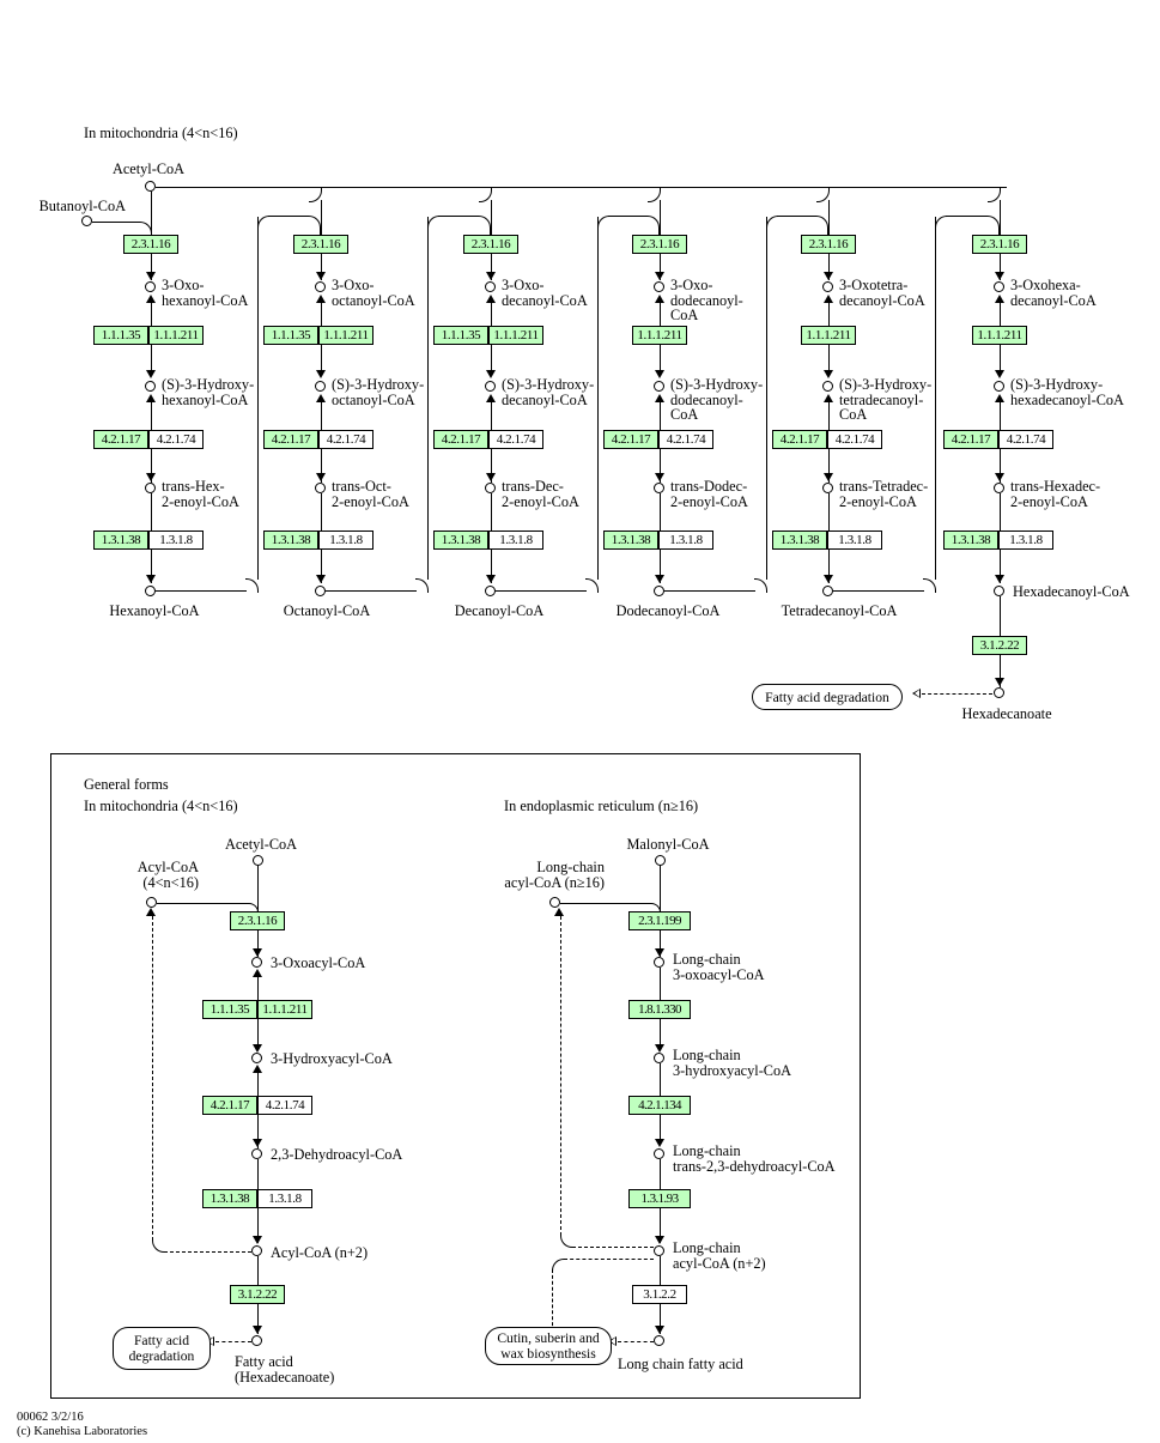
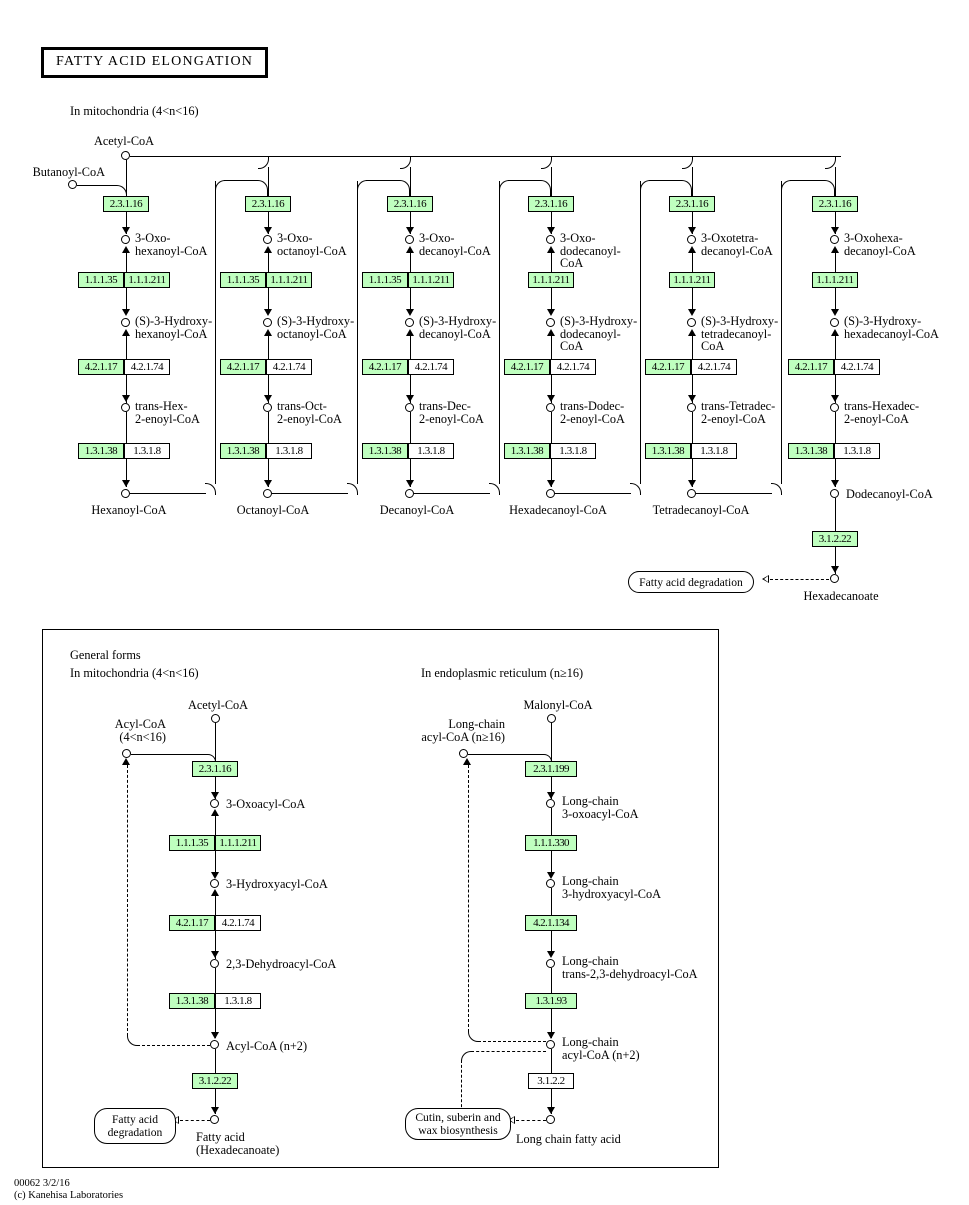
+ FATTY ACID ELONGATION
  In mitochondria (4<n<16)
  Acetyl-CoA
  Butanoyl-CoA
  2.3.1.16
  3-Oxo-
  hexanoyl-CoA
  1.1.1.35
  1.1.1.211
  (S)-3-Hydroxy-
  hexanoyl-CoA
  4.2.1.17
  4.2.1.74
  trans-Hex-
  2-enoyl-CoA
  1.3.1.38
  1.3.1.8
  Hexanoyl-CoA
  2.3.1.16
  3-Oxo-
  octanoyl-CoA
  1.1.1.35
  1.1.1.211
  (S)-3-Hydroxy-
  octanoyl-CoA
  4.2.1.17
  4.2.1.74
  trans-Oct-
  2-enoyl-CoA
  1.3.1.38
  1.3.1.8
  Octanoyl-CoA
  2.3.1.16
  3-Oxo-
  decanoyl-CoA
  1.1.1.35
  1.1.1.211
  (S)-3-Hydroxy-
  decanoyl-CoA
  4.2.1.17
  4.2.1.74
  trans-Dec-
  2-enoyl-CoA
  1.3.1.38
  1.3.1.8
  Decanoyl-CoA
  2.3.1.16
  3-Oxo-
  dodecanoyl-
  CoA
  1.1.1.211
  (S)-3-Hydroxy-
  dodecanoyl-
  CoA
  4.2.1.17
  4.2.1.74
  trans-Dodec-
  2-enoyl-CoA
  1.3.1.38
  1.3.1.8
- Dodecanoyl-CoA
+ Hexadecanoyl-CoA
  2.3.1.16
  3-Oxotetra-
  decanoyl-CoA
  1.1.1.211
  (S)-3-Hydroxy-
  tetradecanoyl-
  CoA
  4.2.1.17
  4.2.1.74
  trans-Tetradec-
  2-enoyl-CoA
  1.3.1.38
  1.3.1.8
  Tetradecanoyl-CoA
  2.3.1.16
  3-Oxohexa-
  decanoyl-CoA
  1.1.1.211
  (S)-3-Hydroxy-
  hexadecanoyl-CoA
  4.2.1.17
  4.2.1.74
  trans-Hexadec-
  2-enoyl-CoA
  1.3.1.38
  1.3.1.8
- Hexadecanoyl-CoA
+ Dodecanoyl-CoA
  3.1.2.22
  Hexadecanoate
  Fatty acid degradation
  General forms
  In mitochondria (4<n<16)
  In endoplasmic reticulum (n≥16)
  Acetyl-CoA
  Acyl-CoA
  (4<n<16)
  2.3.1.16
  3-Oxoacyl-CoA
  1.1.1.35
  1.1.1.211
  3-Hydroxyacyl-CoA
  4.2.1.17
  4.2.1.74
  2,3-Dehydroacyl-CoA
  1.3.1.38
  1.3.1.8
  Acyl-CoA (n+2)
  3.1.2.22
  Fatty acid
  (Hexadecanoate)
  Fatty acid
  degradation
  Malonyl-CoA
  Long-chain
  acyl-CoA (n≥16)
  2.3.1.199
  Long-chain
  3-oxoacyl-CoA
- 1.8.1.330
+ 1.1.1.330
  Long-chain
  3-hydroxyacyl-CoA
  4.2.1.134
  Long-chain
  trans-2,3-dehydroacyl-CoA
  1.3.1.93
  Long-chain
  acyl-CoA (n+2)
  3.1.2.2
  Long chain fatty acid
  Cutin, suberin and
  wax biosynthesis
  00062 3/2/16
  (c) Kanehisa Laboratories
